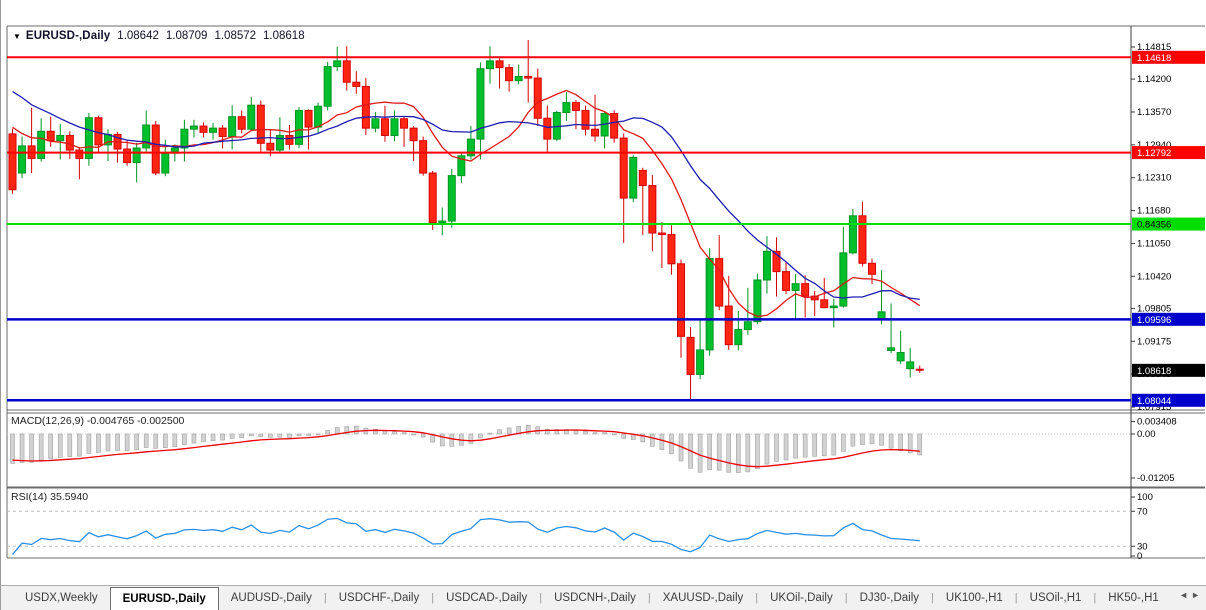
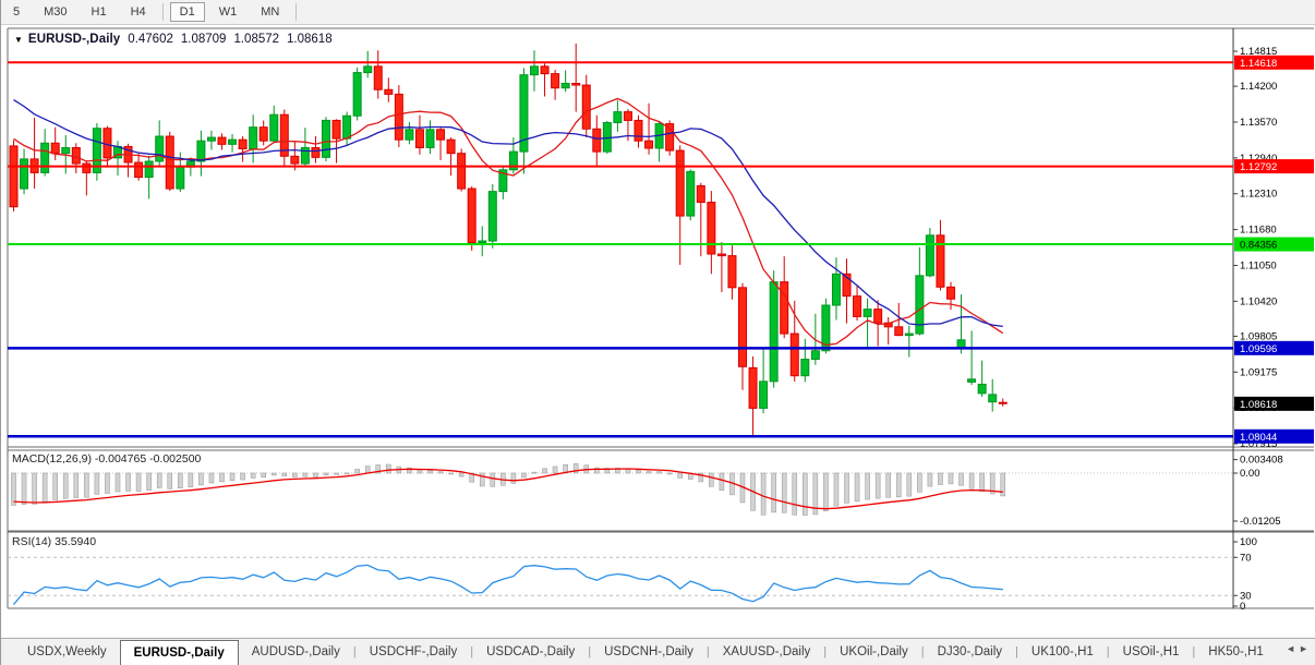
+ 5
+ M30
+ H1
+ H4
+ D1
+ W1
+ MN
  ▼
  EURUSD-,Daily
- 1.08642
+ 0.47602
  1.08709
  1.08572
  1.08618
  MACD(12,26,9) -0.004765 -0.002500
  RSI(14) 35.5940
  1.14815
  1.14200
  1.13570
  1.12940
  1.12310
  1.11680
  1.11050
  1.10420
  1.09805
  1.09175
  1.07915
  1.14618
  1.12792
  0.84356
  1.09596
  1.08044
  1.08618
  0.003408
  0.00
  -0.01205
  100
  70
  30
  0
  USDX,Weekly
  EURUSD-,Daily
  AUDUSD-,Daily
  |
  USDCHF-,Daily
  |
  USDCAD-,Daily
  |
  USDCNH-,Daily
  |
  XAUUSD-,Daily
  |
  UKOil-,Daily
  |
  DJ30-,Daily
  |
  UK100-,H1
  |
  USOil-,H1
  |
  HK50-,H1
  ◄►
